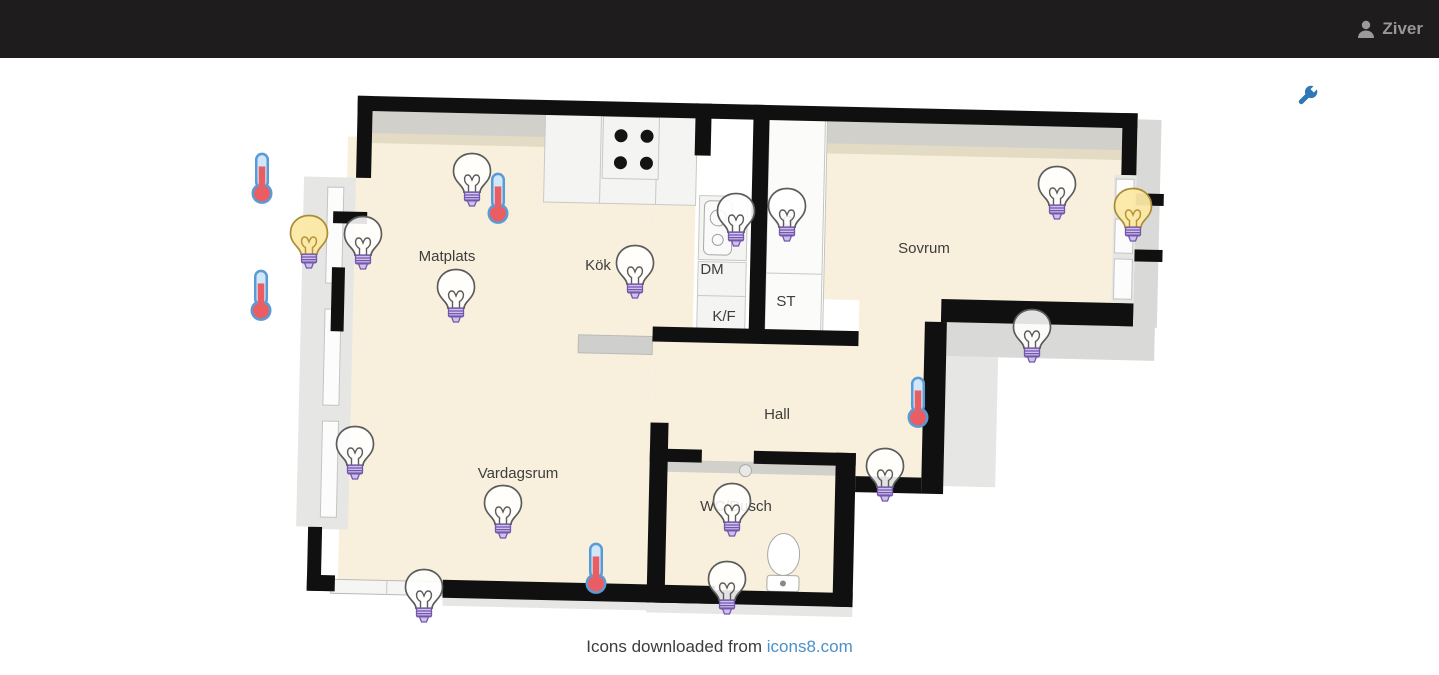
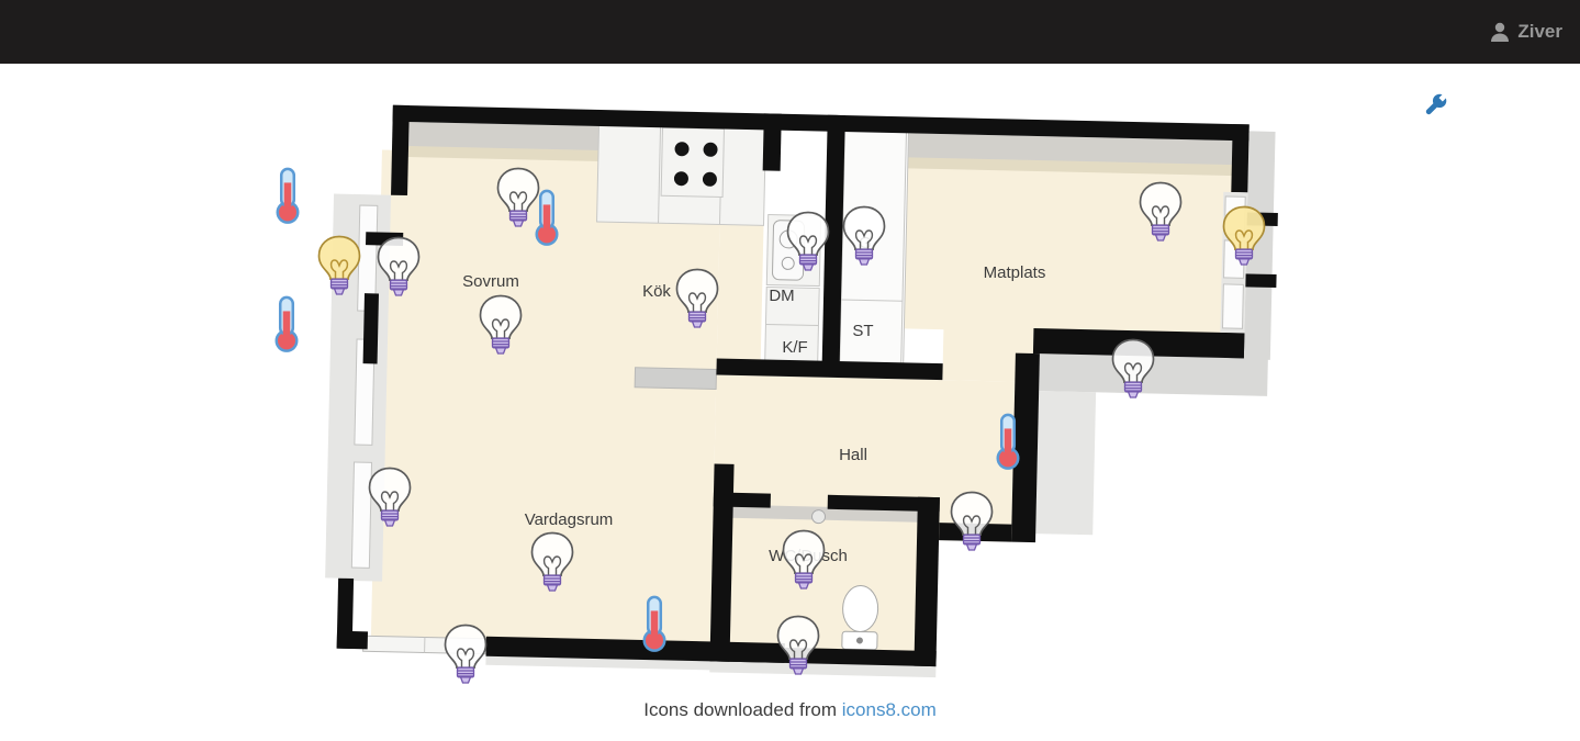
- Matplats
+ Sovrum
  Kök
  DM
  K/F
  ST
- Sovrum
+ Matplats
  Hall
  Vardagsrum
  Ziver
  Icons downloaded from icons8.com
